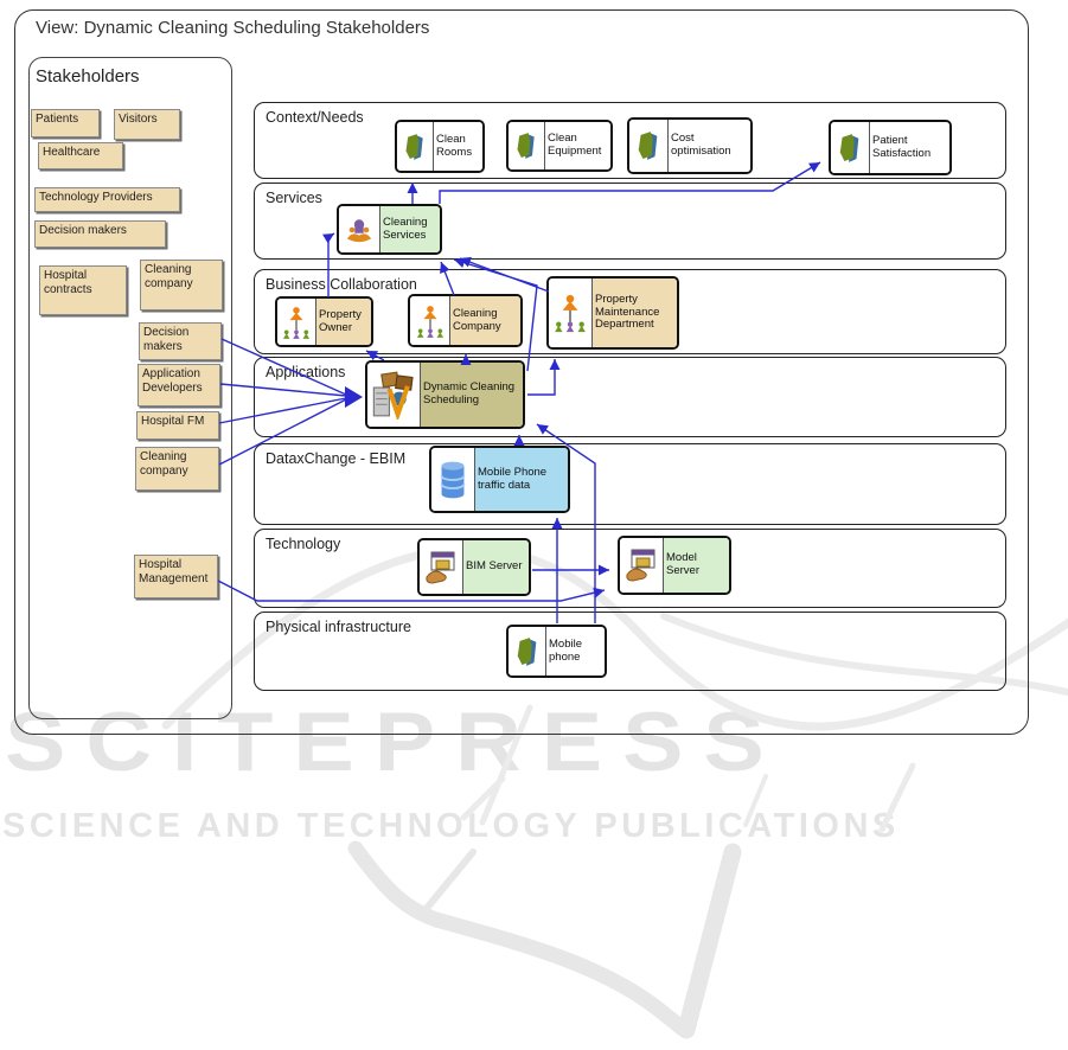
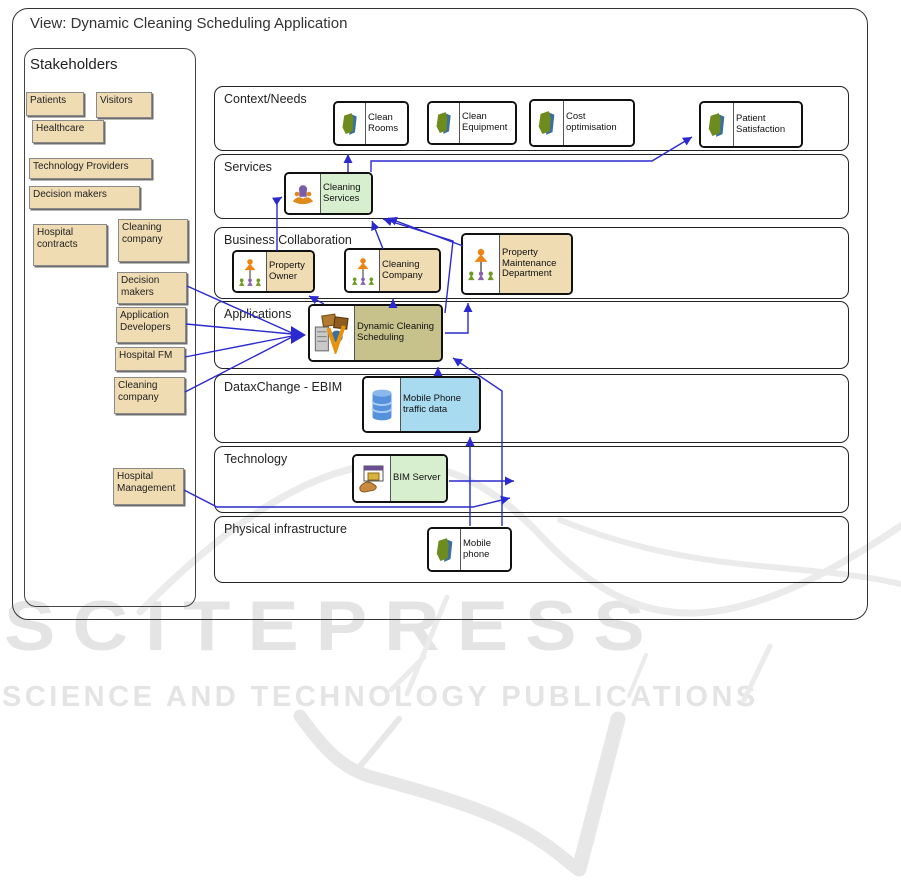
  SCITEPRESS
  SCIENCE AND TECHNOLOGY PUBLICATION
- View: Dynamic Cleaning Scheduling Stakeholders
+ View: Dynamic Cleaning Scheduling Application
  Stakeholders
  Patients
  Visitors
  Healthcare
  Technology Providers
  Decision makers
  Hospital contracts
  Cleaning company
  Decision makers
  Application Developers
  Hospital FM
  Cleaning company
  Hospital Management
  Context/Needs
  Services
  Business Collaboration
  Applcations
  DataxChange - EBIM
  Technology
  Physical infrastructure
  Clean Rooms
  Clean Equipment
  Cost optimisation
  Patient Satisfaction
  Cleaning Services
  Property Owner
  Cleaning Company
  Property Maintenance Department
  Dynamic Cleaning Scheduling
  Mobile Phone traffic data
  BIM Server
- Model Server
  Mobile phone
